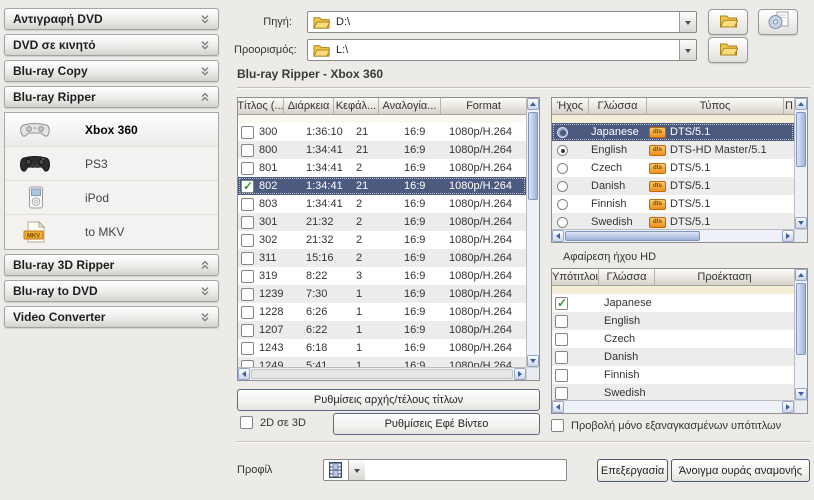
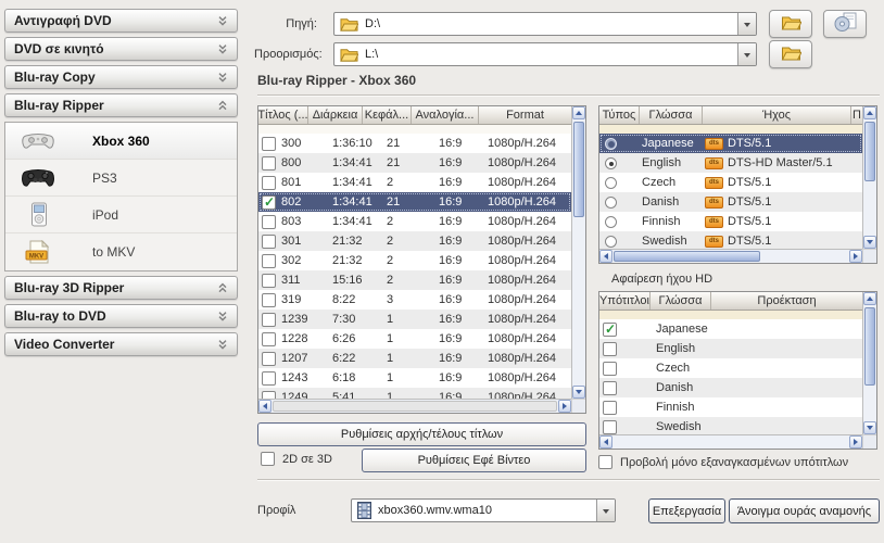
  Αντιγραφή DVD
  DVD σε κινητό
  Blu-ray Copy
  Blu-ray Ripper
  Xbox 360
  PS3
  iPod
  to MKV
  Blu-ray 3D Ripper
  Blu-ray to DVD
  Video Converter
  Πηγή:
  D:\
  Προορισμός:
  L:\
  Blu-ray Ripper - Xbox 360
  Τίτλος (...
  Διάρκεια
  Κεφάλ...
  Αναλογία...
  Format
  300
  1:36:10
  21
  16:9
  1080p/H.264
  800
  1:34:41
  21
  16:9
  1080p/H.264
  801
  1:34:41
  2
  16:9
  1080p/H.264
  802
  1:34:41
  21
  16:9
  1080p/H.264
  803
  1:34:41
  2
  16:9
  1080p/H.264
  301
  21:32
  2
  16:9
  1080p/H.264
  302
  21:32
  2
  16:9
  1080p/H.264
  311
  15:16
  2
  16:9
  1080p/H.264
  319
  8:22
  3
  16:9
  1080p/H.264
  1239
  7:30
  1
  16:9
  1080p/H.264
  1228
  6:26
  1
  16:9
  1080p/H.264
  1207
  6:22
  1
  16:9
  1080p/H.264
  1243
  6:18
  1
  16:9
  1080p/H.264
  1249
  5:41
  1
  16:9
  1080p/H.264
  Ρυθμίσεις αρχής/τέλους τίτλων
  2D σε 3D
  Ρυθμίσεις Εφέ Βίντεο
- Ήχος
+ Τύπος
  Γλώσσα
- Τύπος
+ Ήχος
  Π
  Japanese
  DTS/5.1
  English
  DTS-HD Master/5.1
  Czech
  DTS/5.1
  Danish
  DTS/5.1
  Finnish
  DTS/5.1
  Swedish
  DTS/5.1
  Αφαίρεση ήχου HD
  Υπότιτλοι
  Γλώσσα
  Προέκταση
  Japanese
  English
  Czech
  Danish
  Finnish
  Swedish
  Προβολή μόνο εξαναγκασμένων υπότιτλων
  Προφίλ
+ xbox360.wmv.wma10
  Επεξεργασία
  Άνοιγμα ουράς αναμονής
